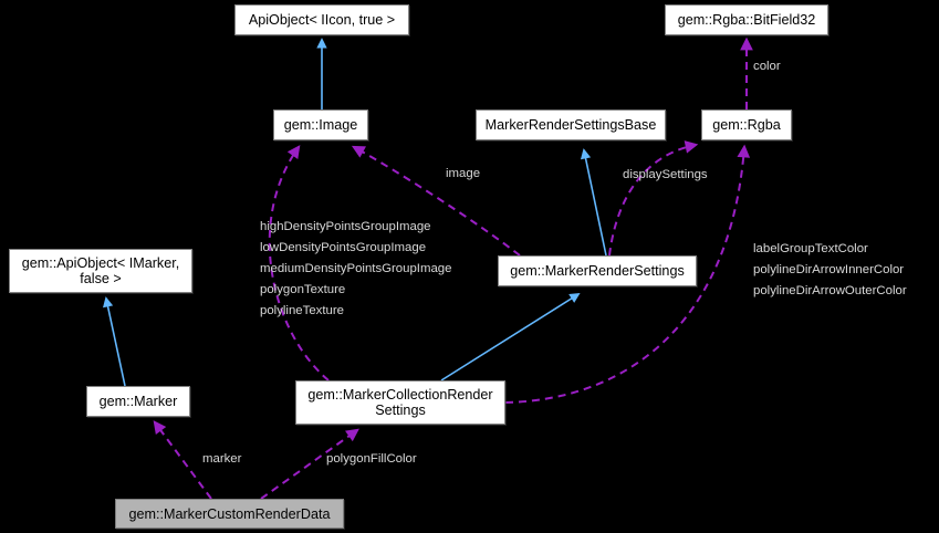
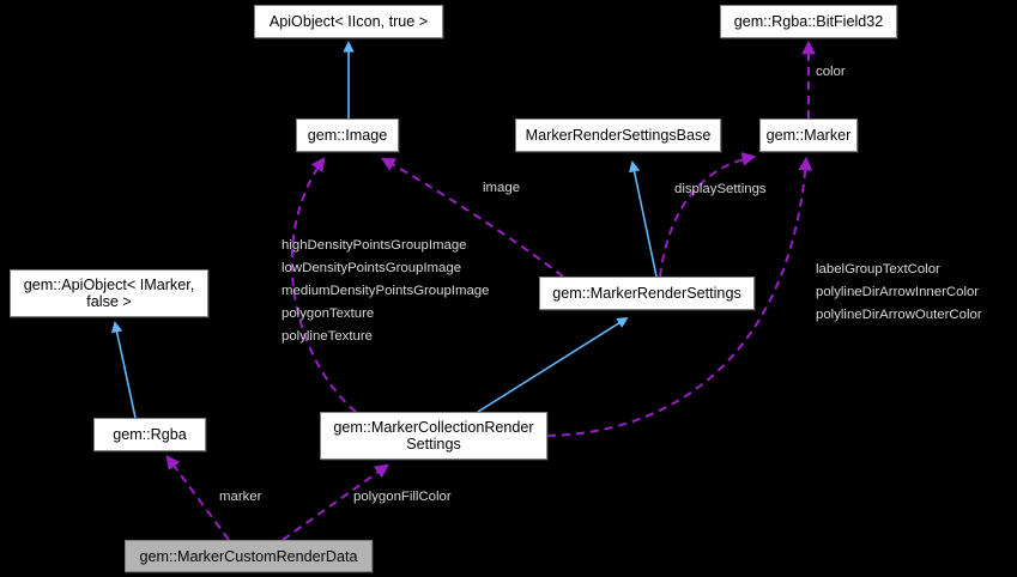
  ApiObject< IIcon, true >
  gem::Rgba::BitField32
  gem::Image
  MarkerRenderSettingsBase
- gem::Rgba
+ gem::Marker
  gem::ApiObject< IMarker,
  false >
  gem::MarkerRenderSettings
- gem::Marker
+ gem::Rgba
  gem::MarkerCollectionRender
  Settings
  gem::MarkerCustomRenderData
  color
  image
  displaySettings
  highDensityPointsGroupImage
  lowDensityPointsGroupImage
  mediumDensityPointsGroupImage
  polygonTexture
  polylineTexture
  labelGroupTextColor
  polylineDirArrowInnerColor
  polylineDirArrowOuterColor
  marker
  polygonFillColor
